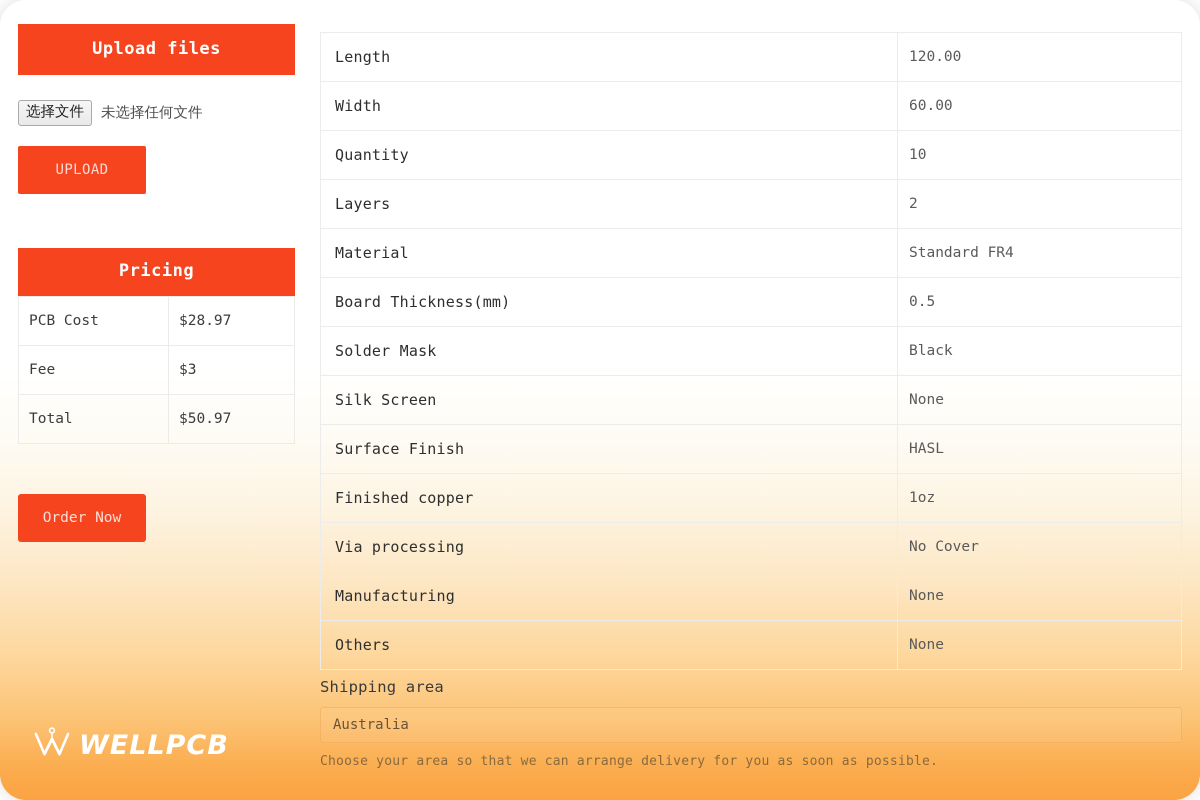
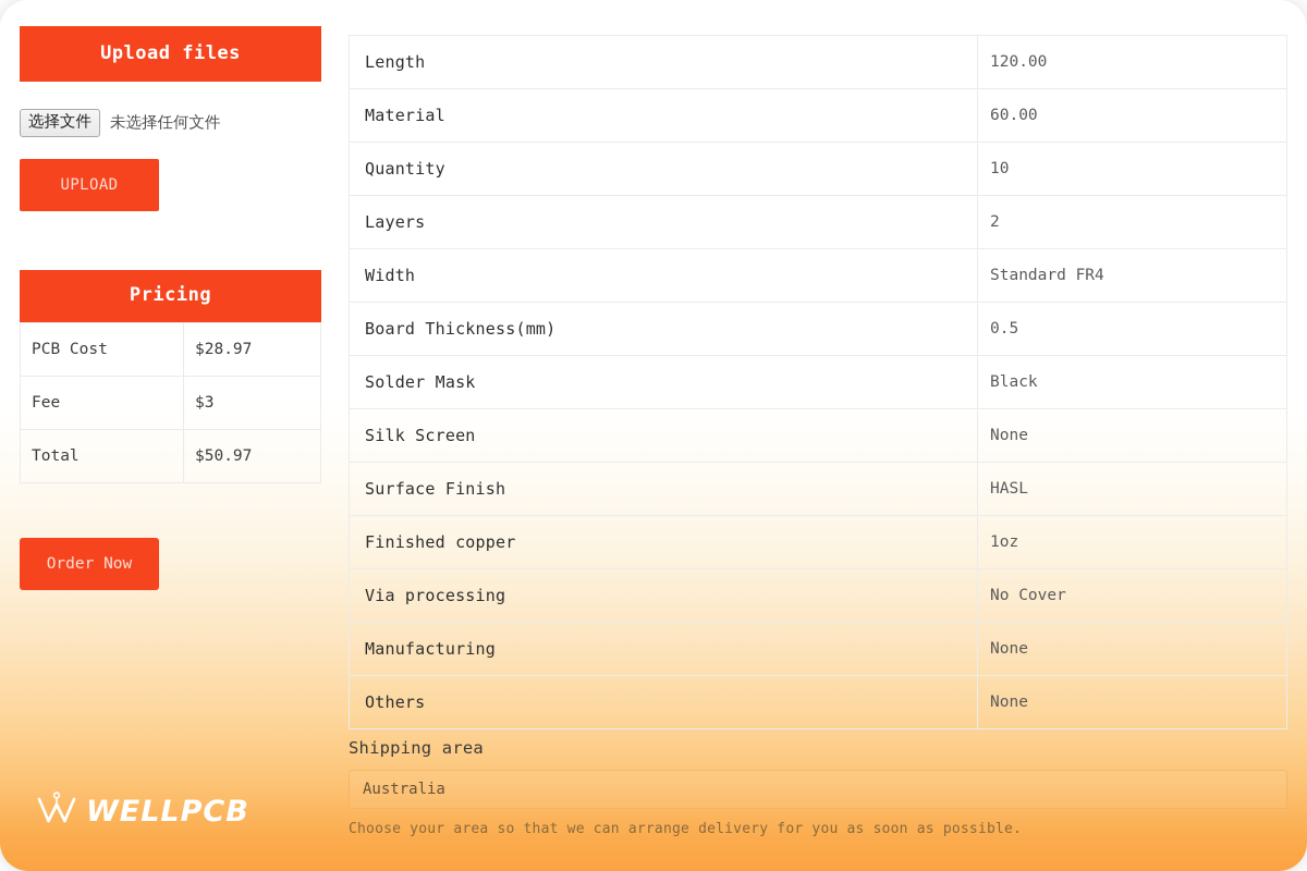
  Upload files
  选择文件
  未选择任何文件
  UPLOAD
  Pricing
  PCB Cost	$28.97
  Fee	$3
  Total	$50.97
  Order Now
  WELLPCB
  Length	120.00
- Width	60.00
+ Material	60.00
  Quantity	10
  Layers	2
- Material	Standard FR4
+ Width	Standard FR4
  Board Thickness(mm)	0.5
  Solder Mask	Black
  Silk Screen	None
  Surface Finish	HASL
  Finished copper	1oz
  Via processing	No Cover
  Manufacturing	None
  Others	None
  Shipping area
  Australia
  Choose your area so that we can arrange delivery for you as soon as possible.
